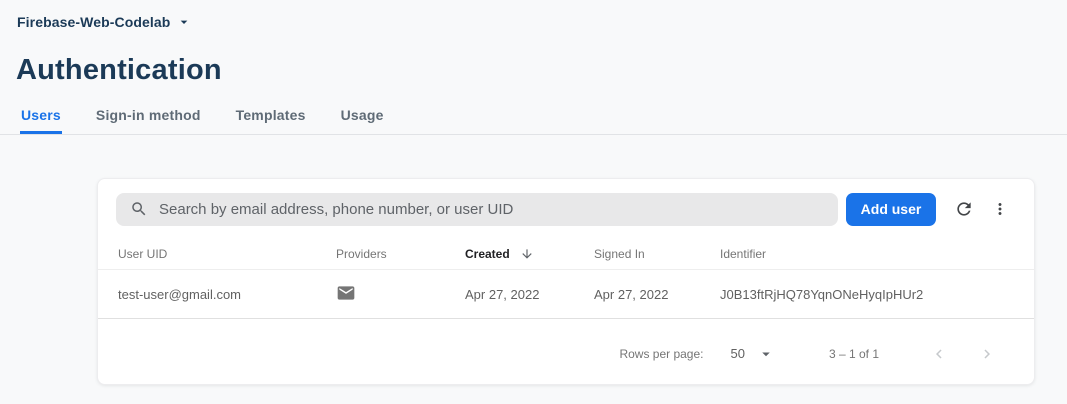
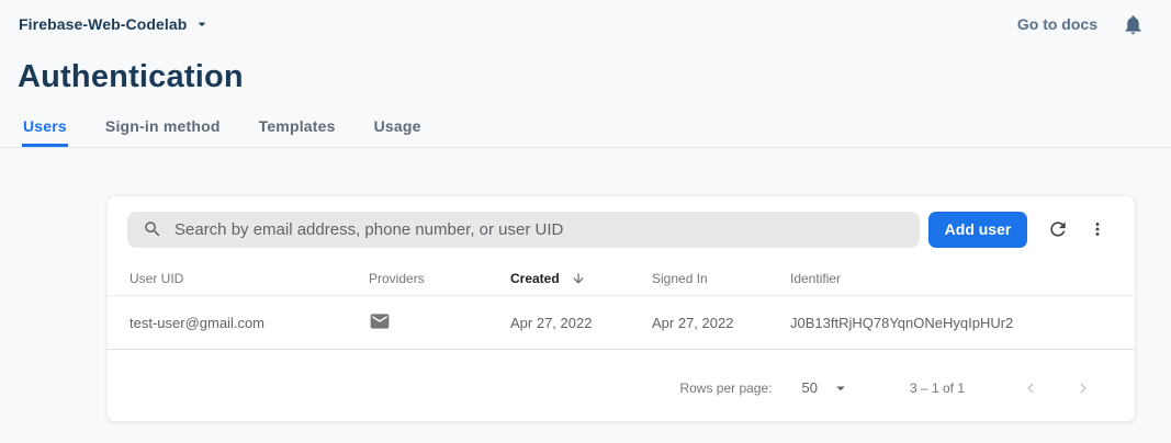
  Firebase-Web-Codelab
+ Go to docs
  Authentication
  Users
  Sign-in method
  Templates
  Usage
  Search by email address, phone number, or user UID
  Add user
  User UID
  Providers
  Created
  Signed In
  Identifier
  test-user@gmail.com
  Apr 27, 2022
  Apr 27, 2022
  J0B13ftRjHQ78YqnONeHyqIpHUr2
  Rows per page:
  50
  3 – 1 of 1
